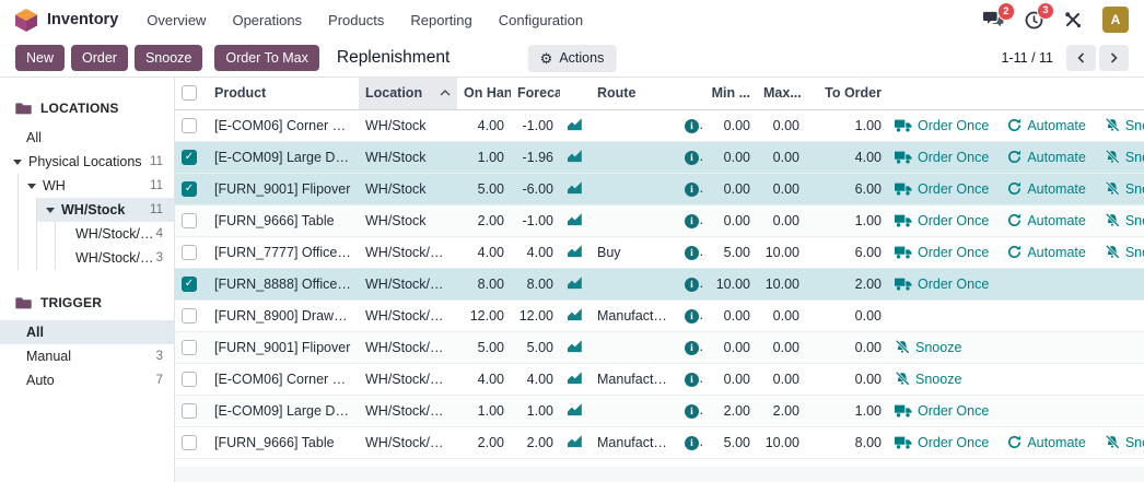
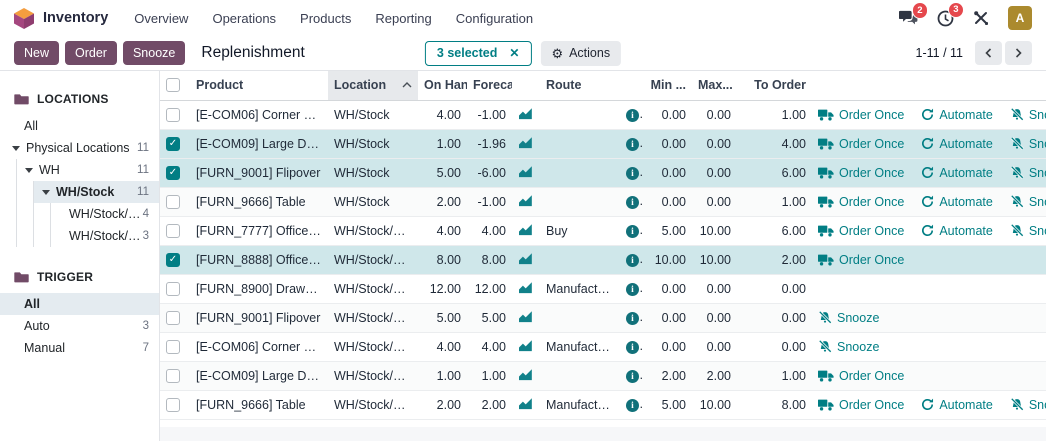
  Inventory
  Overview
  Operations
  Products
  Reporting
  Configuration
  2
  3
  A
  New
  Order
  Snooze
- Order To Max
  Replenishment
+ 3 selected
+ ✕
  ⚙
  Actions
  1-11 / 11
  LOCATIONS
  All
  Physical Locations
  11
  WH
  11
  WH/Stock
  11
  4
  WH/Stock/Fla
  3
  TRIGGER
  All
- Manual
+ Auto
  3
- Auto
+ Manual
  7
  	Product	Location	On Han	Foreca		Route		Min ...	Max...	To Order
  	[E-COM06] Corner Des	WH/Stock	4.00	-1.00			i	0.00	0.00	1.00	Order Once Automate Sn
  ✓	[E-COM09] Large Desk	WH/Stock	1.00	-1.96			i	0.00	0.00	4.00	Order Once Automate Sn
  ✓	[FURN_9001] Flipover	WH/Stock	5.00	-6.00			i	0.00	0.00	6.00	Order Once Automate Sn
  	[FURN_9666] Table	WH/Stock	2.00	-1.00			i	0.00	0.00	1.00	Order Once Automate Sn
  	[FURN_7777] Office Ch	WH/Stock/Asse	4.00	4.00		Buy	i	5.00	10.00	6.00	Order Once Automate Sn
  ✓	[FURN_8888] Office La	WH/Stock/Asse	8.00	8.00			i	10.00	10.00	2.00	Order Once
  	[FURN_8900] Drawer B	WH/Stock/Asse	12.00	12.00		Manufacture	i	0.00	0.00	0.00
  	[FURN_9001] Flipover	WH/Stock/Asse	5.00	5.00			i	0.00	0.00	0.00	Snooze
  	[E-COM06] Corner Des	WH/Stock/Flat	4.00	4.00		Manufacture	i	0.00	0.00	0.00	Snooze
  	[E-COM09] Large Desk	WH/Stock/Flat	1.00	1.00			i	2.00	2.00	1.00	Order Once
  	[FURN_9666] Table	WH/Stock/Flat	2.00	2.00		Manufacture	i	5.00	10.00	8.00	Order Once Automate Sn
